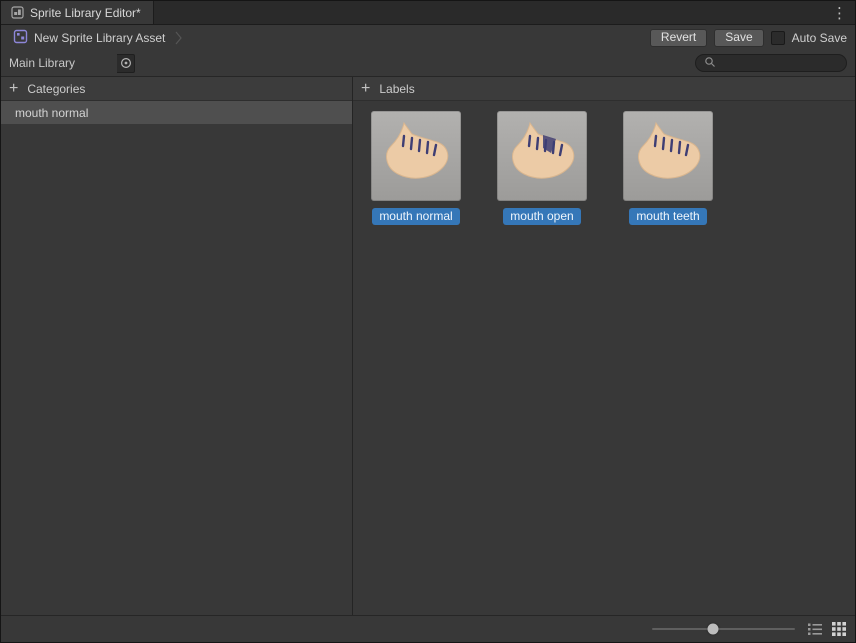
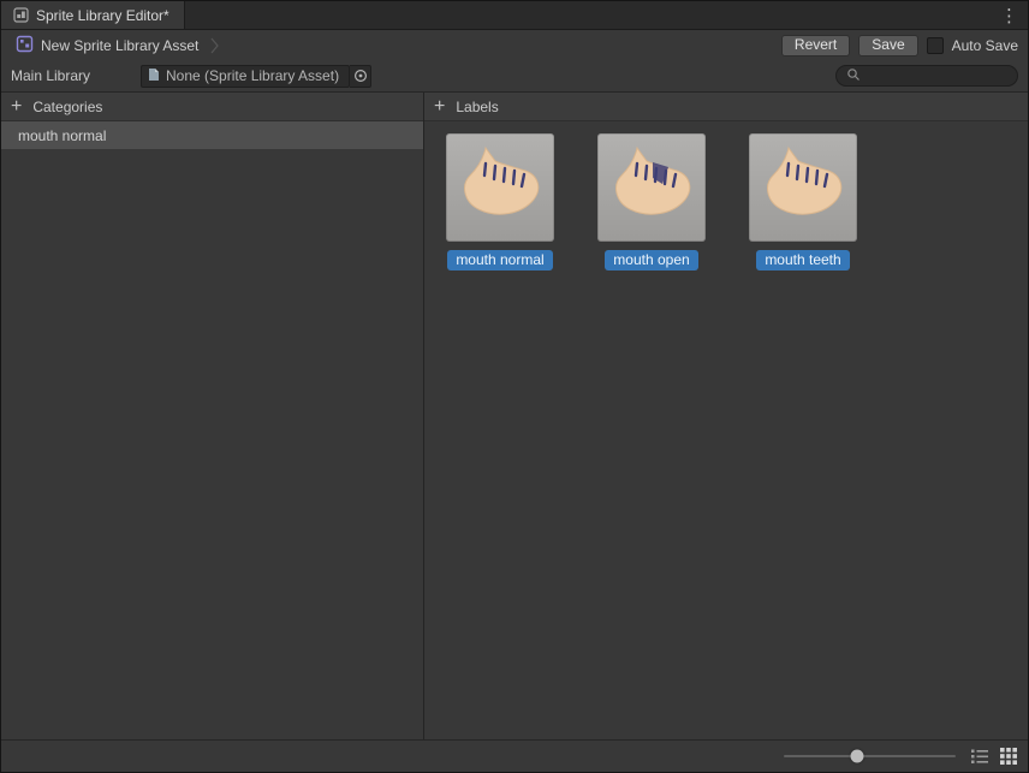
  Sprite Library Editor*
  ⋮
  New Sprite Library Asset
  Revert
  Save
  Auto Save
  Main Library
+ None (Sprite Library Asset)
  +
  Categories
  mouth normal
  +
  Labels
  mouth normal
  mouth open
  mouth teeth
